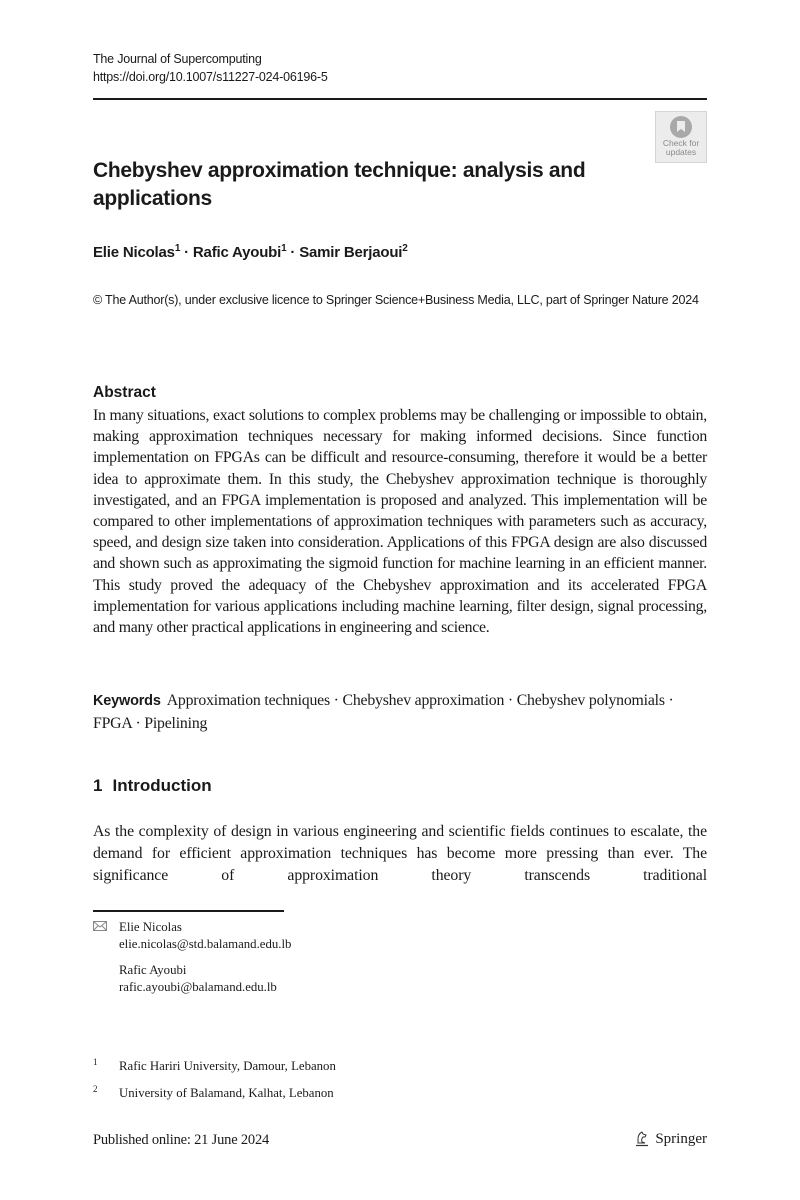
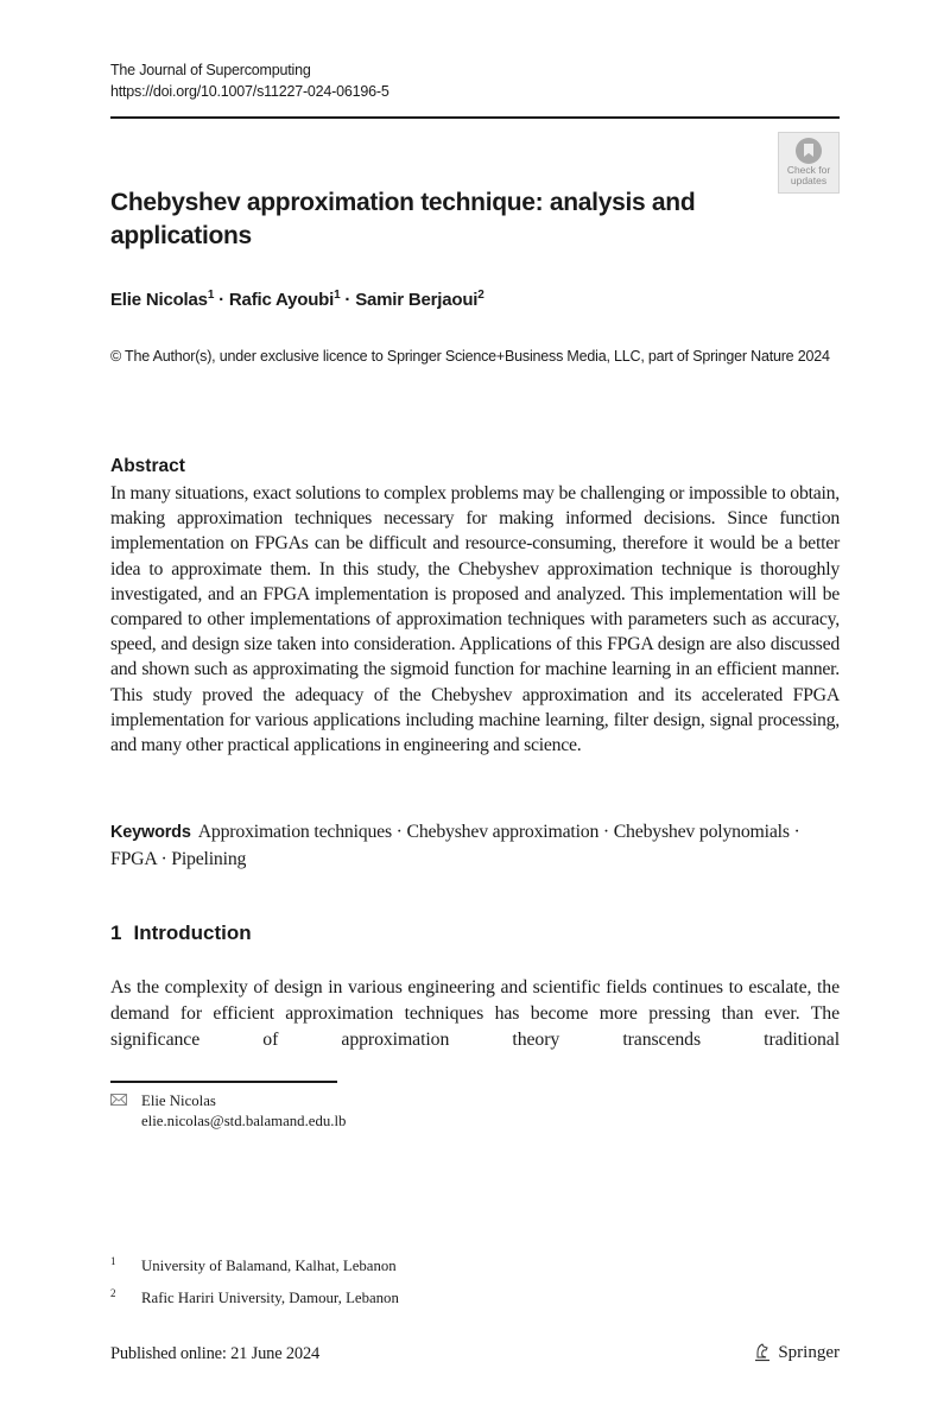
  The Journal of Supercomputing
  https://doi.org/10.1007/s11227-024-06196-5
  Check for
  updates
  Chebyshev approximation technique: analysis and applications
  Elie Nicolas1 · Rafic Ayoubi1 · Samir Berjaoui2
  © The Author(s), under exclusive licence to Springer Science+Business Media, LLC, part of Springer Nature 2024
  Abstract
  In many situations, exact solutions to complex problems may be challenging or impos­sible to obtain, making approximation techniques necessary for making informed deci­sions. Since function implementation on FPGAs can be difficult and resource-consum­ing, therefore it would be a better idea to approximate them. In this study, the Chebyshev approximation technique is thoroughly investigated, and an FPGA implementation is pro­posed and analyzed. This implementation will be compared to other implementations of approximation techniques with parameters such as accuracy, speed, and design size taken into consideration. Applications of this FPGA design are also discussed and shown such as approximating the sigmoid function for machine learning in an efficient manner. This study proved the adequacy of the Chebyshev approximation and its accelerated FPGA implementation for various applications including machine learning, filter design, signal processing, and many other practical applications in engineering and science.
  Keywords Approximation techniques · Chebyshev approximation · Chebyshev polynomials · FPGA · Pipelining
  1 Introduction
  As the complexity of design in various engineering and scientific fields continues to escalate, the demand for efficient approximation techniques has become more pressing than ever. The significance of approximation theory transcends traditional
  Elie Nicolas
  elie.nicolas@std.balamand.edu.lb
- Rafic Ayoubi
- rafic.ayoubi@balamand.edu.lb
  1
- Rafic Hariri University, Damour, Lebanon
+ University of Balamand, Kalhat, Lebanon
  2
- University of Balamand, Kalhat, Lebanon
+ Rafic Hariri University, Damour, Lebanon
  Published online: 21 June 2024
  Springer
